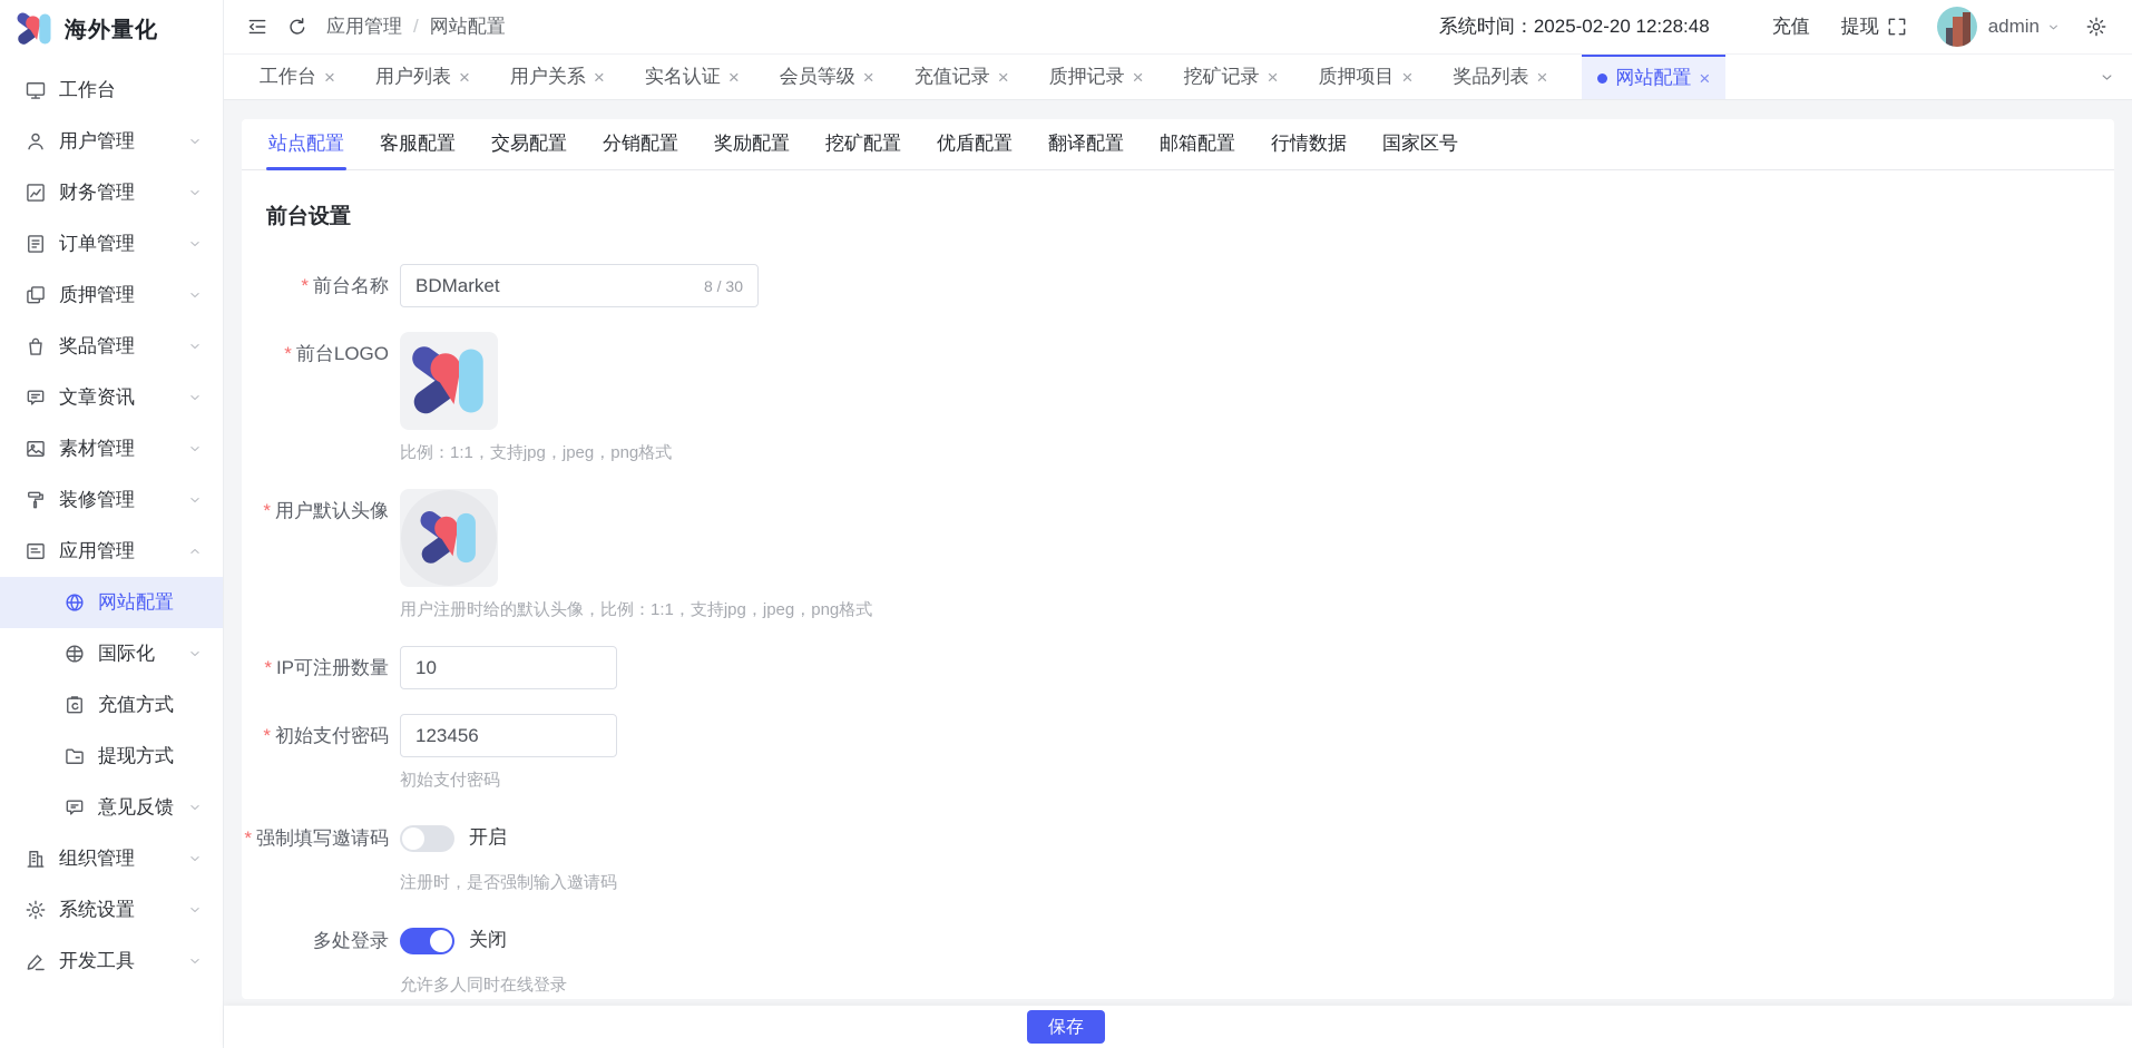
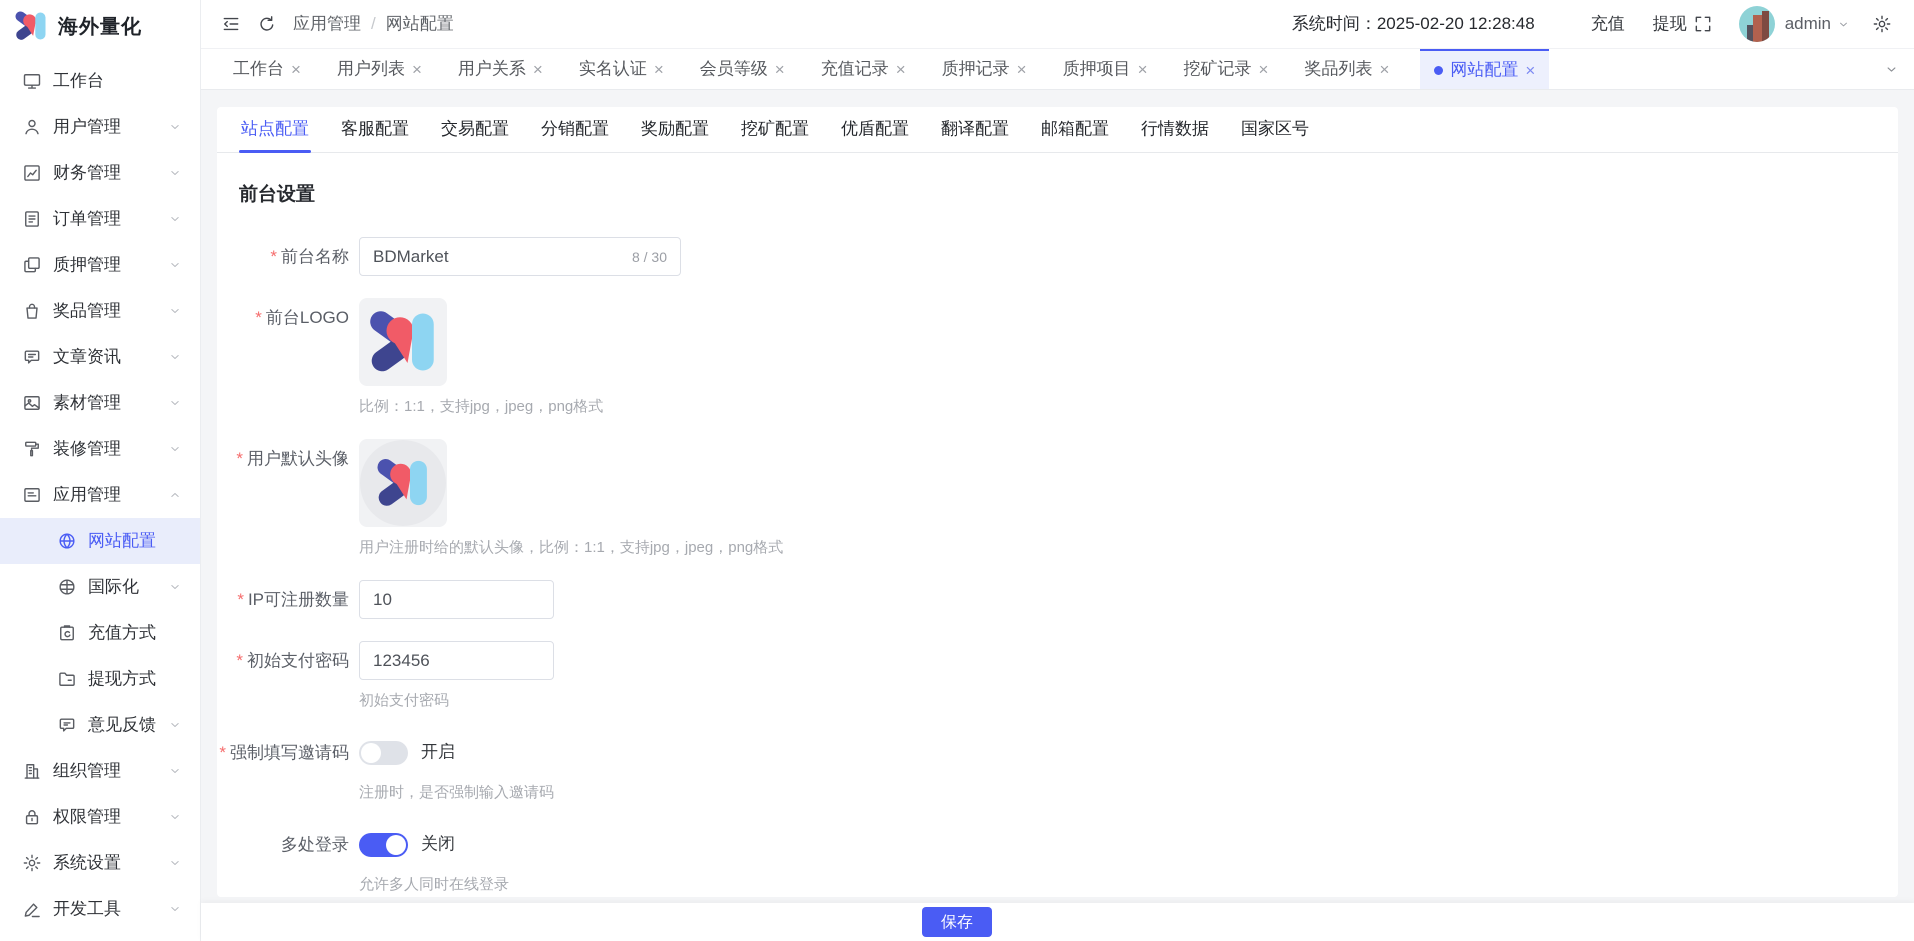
  海外量化
  工作台
  用户管理
  财务管理
  订单管理
  质押管理
  奖品管理
  文章资讯
  素材管理
  装修管理
  应用管理
  网站配置
  国际化
  充值方式
  提现方式
  意见反馈
  组织管理
+ 权限管理
  系统设置
  开发工具
  应用管理
  /
  网站配置
  系统时间：2025-02-20 12:28:48
  充值
  提现
  admin
  工作台
  ×
  用户列表
  ×
  用户关系
  ×
  实名认证
  ×
  会员等级
  ×
  充值记录
  ×
  质押记录
  ×
- 挖矿记录
+ 质押项目
  ×
- 质押项目
+ 挖矿记录
  ×
  奖品列表
  ×
  网站配置
  ×
  站点配置
  客服配置
  交易配置
  分销配置
  奖励配置
  挖矿配置
  优盾配置
  翻译配置
  邮箱配置
  行情数据
  国家区号
  前台设置
  * 前台名称
  BDMarket
  8 / 30
  * 前台LOGO
  比例：1:1，支持jpg，jpeg，png格式
  * 用户默认头像
  用户注册时给的默认头像，比例：1:1，支持jpg，jpeg，png格式
  * IP可注册数量
  10
  * 初始支付密码
  123456
  初始支付密码
  * 强制填写邀请码
  开启
  注册时，是否强制输入邀请码
  多处登录
  关闭
  允许多人同时在线登录
  保存
